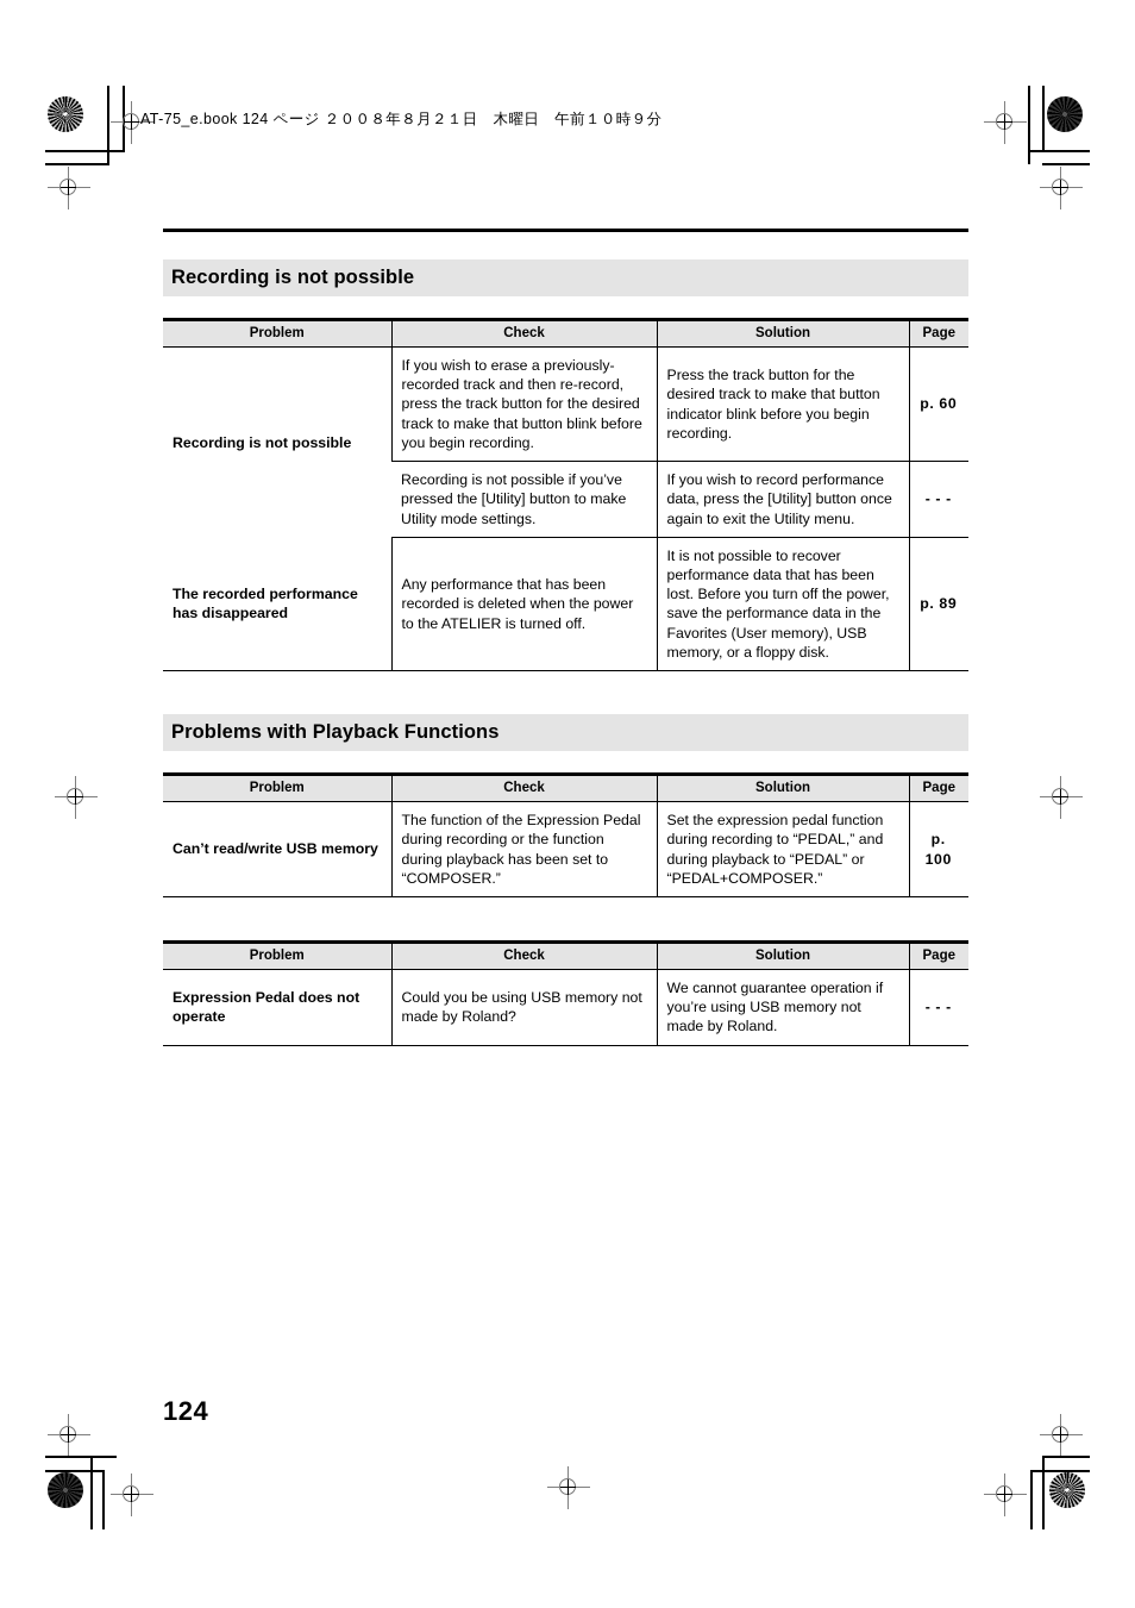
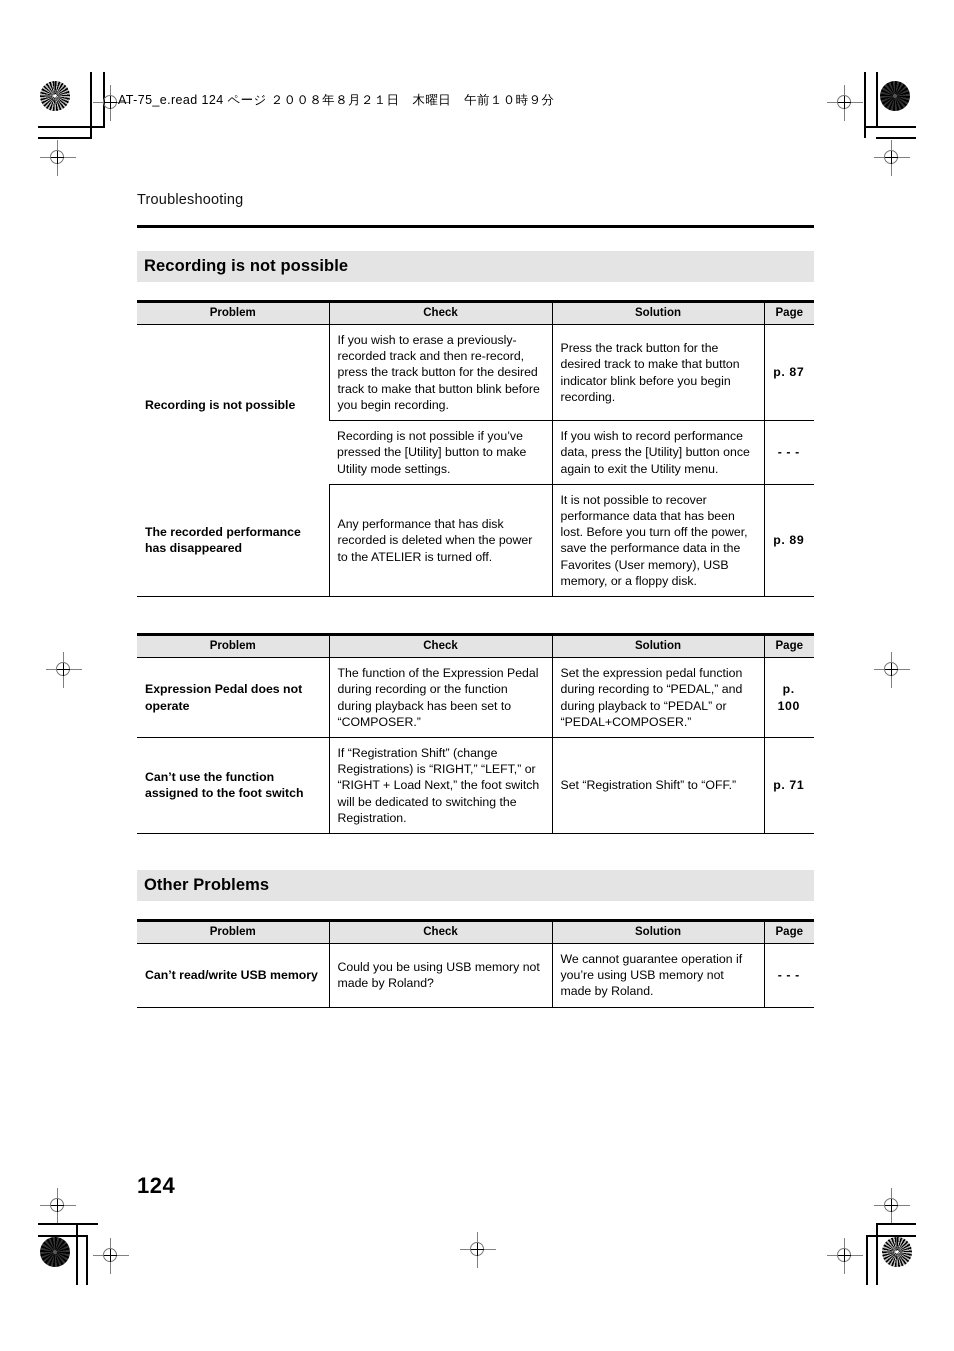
- AT-75_e.book 124 ページ ２００８年８月２１日 木曜日 午前１０時９分
+ AT-75_e.read 124 ページ ２００８年８月２１日 木曜日 午前１０時９分
+ Troubleshooting
  Recording is not possible
  Problem	Check	Solution	Page
- Recording is not possible	If you wish to erase a previously-recorded track and then re-record, press the track button for the desired track to make that button blink before you begin recording.	Press the track button for the desired track to make that button indicator blink before you begin recording.	p. 60
+ Recording is not possible	If you wish to erase a previously-recorded track and then re-record, press the track button for the desired track to make that button blink before you begin recording.	Press the track button for the desired track to make that button indicator blink before you begin recording.	p. 87
  Recording is not possible if you’ve pressed the [Utility] button to make Utility mode settings.	If you wish to record performance data, press the [Utility] button once again to exit the Utility menu.	- - -
- The recorded performance has disappeared	Any performance that has been recorded is deleted when the power to the ATELIER is turned off.	It is not possible to recover performance data that has been lost. Before you turn off the power, save the performance data in the Favorites (User memory), USB memory, or a floppy disk.	p. 89
+ The recorded performance has disappeared	Any performance that has disk recorded is deleted when the power to the ATELIER is turned off.	It is not possible to recover performance data that has been lost. Before you turn off the power, save the performance data in the Favorites (User memory), USB memory, or a floppy disk.	p. 89
- Problems with Playback Functions
  Problem	Check	Solution	Page
- Can’t read/write USB memory	The function of the Expression Pedal during recording or the function during playback has been set to “COMPOSER.”	Set the expression pedal function during recording to “PEDAL,” and during playback to “PEDAL” or “PEDAL+COMPOSER.”	p. 100
+ Expression Pedal does not operate	The function of the Expression Pedal during recording or the function during playback has been set to “COMPOSER.”	Set the expression pedal function during recording to “PEDAL,” and during playback to “PEDAL” or “PEDAL+COMPOSER.”	p. 100
+ Can’t use the function assigned to the foot switch	If “Registration Shift” (change Registrations) is “RIGHT,” “LEFT,” or “RIGHT + Load Next,” the foot switch will be dedicated to switching the Registration.	Set “Registration Shift” to “OFF.”	p. 71
+ Other Problems
  Problem	Check	Solution	Page
- Expression Pedal does not operate	Could you be using USB memory not made by Roland?	We cannot guarantee operation if you’re using USB memory not made by Roland.	- - -
+ Can’t read/write USB memory	Could you be using USB memory not made by Roland?	We cannot guarantee operation if you’re using USB memory not made by Roland.	- - -
  124
